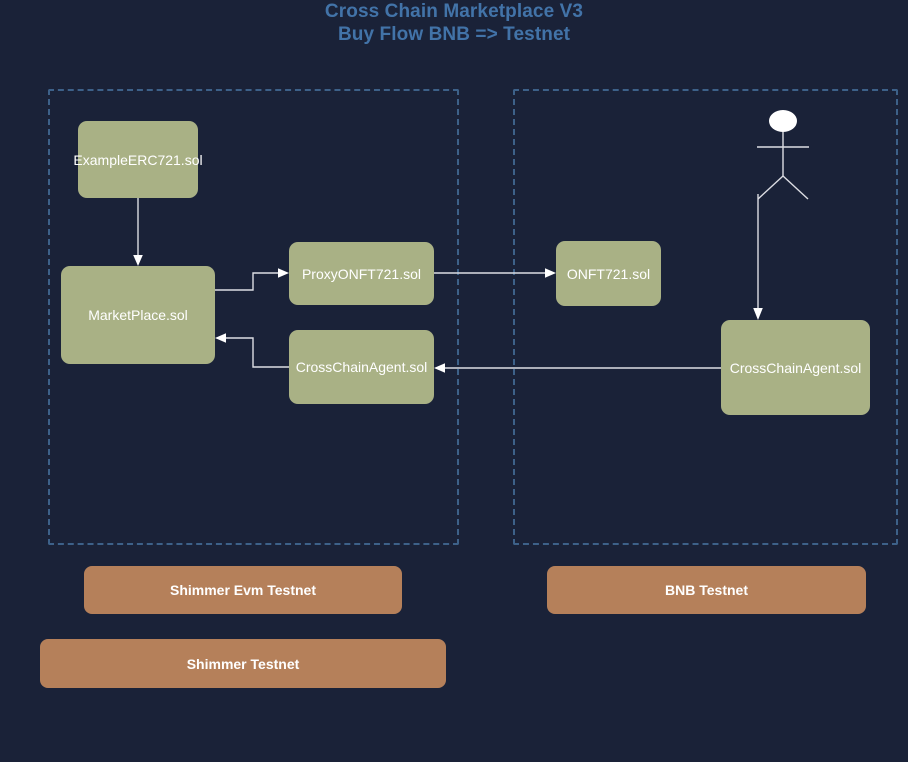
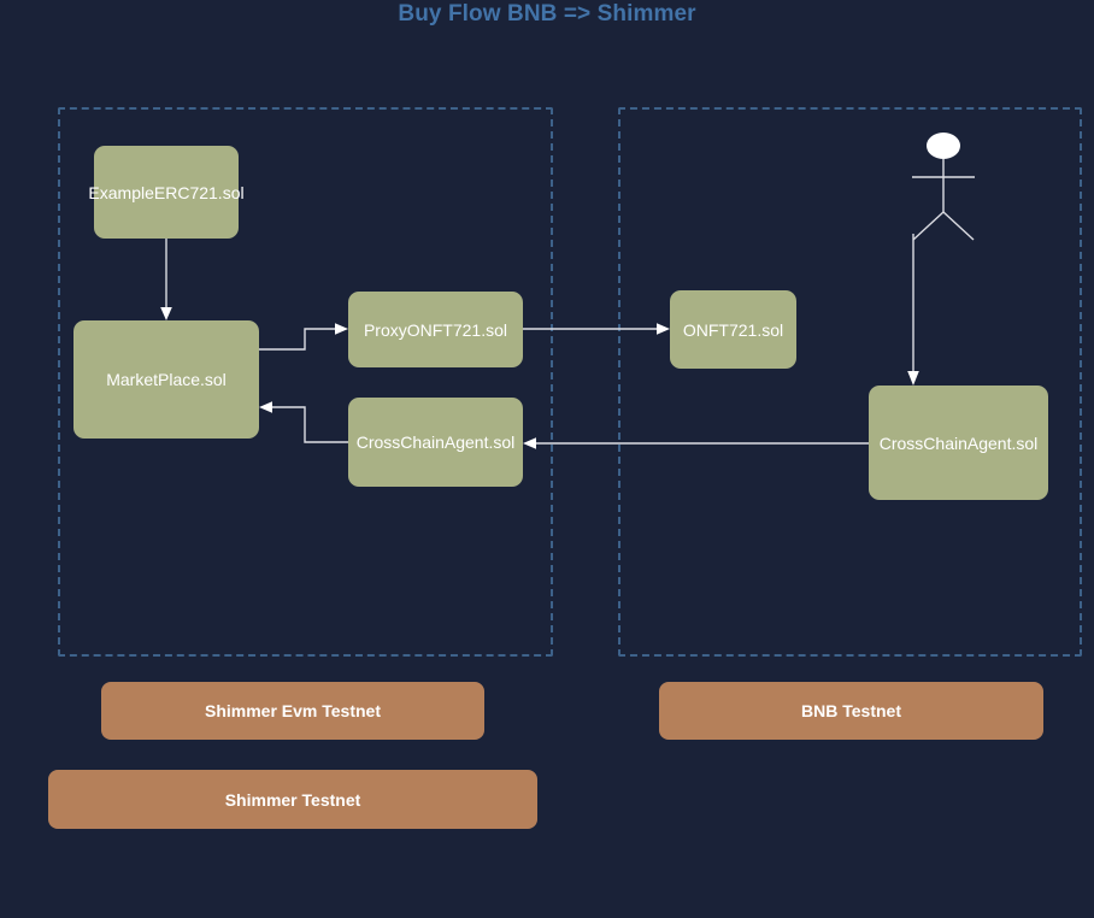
- Cross Chain Marketplace V3
- Buy Flow BNB => Testnet
+ Buy Flow BNB => Shimmer
  ExampleERC721.sol
  MarketPlace.sol
  ProxyONFT721.sol
  CrossChainAgent.sol
  ONFT721.sol
  CrossChainAgent.sol
  Shimmer Evm Testnet
  Shimmer Testnet
  BNB Testnet
